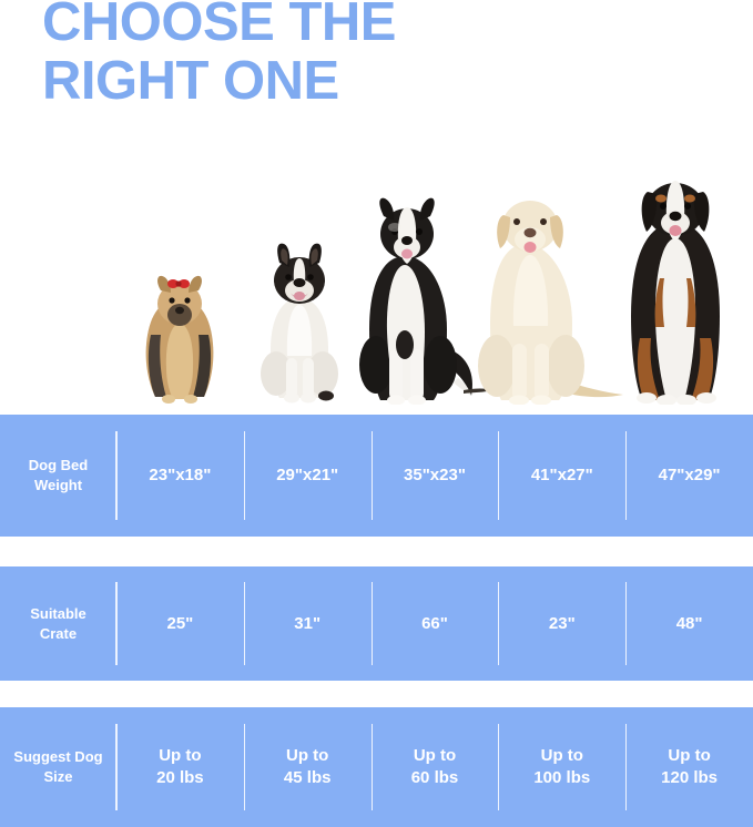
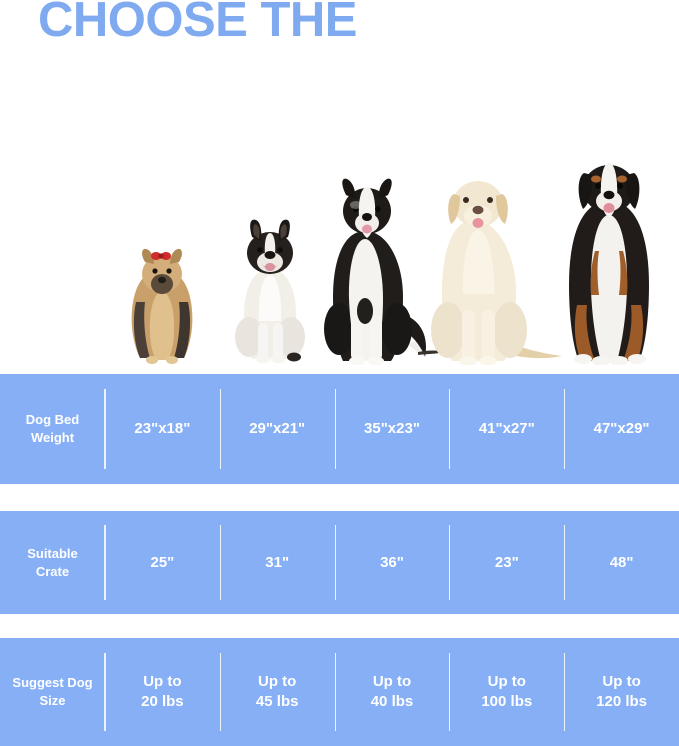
  CHOOSE THE
- RIGHT ONE
  Dog Bed
  Weight
  23"x18"
  29"x21"
  35"x23"
  41"x27"
  47"x29"
  Suitable
  Crate
  25"
  31"
- 66"
+ 36"
  23"
  48"
  Suggest Dog
  Size
  Up to
  20 lbs
  Up to
  45 lbs
  Up to
- 60 lbs
+ 40 lbs
  Up to
  100 lbs
  Up to
  120 lbs
